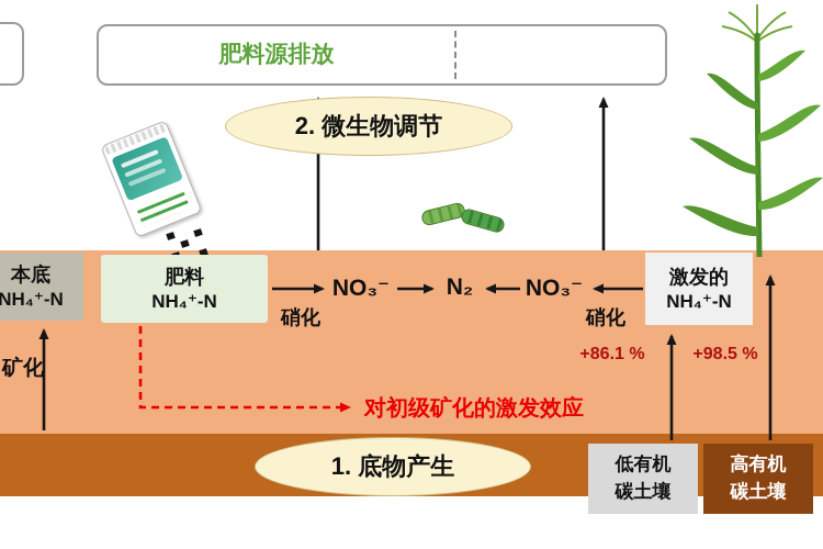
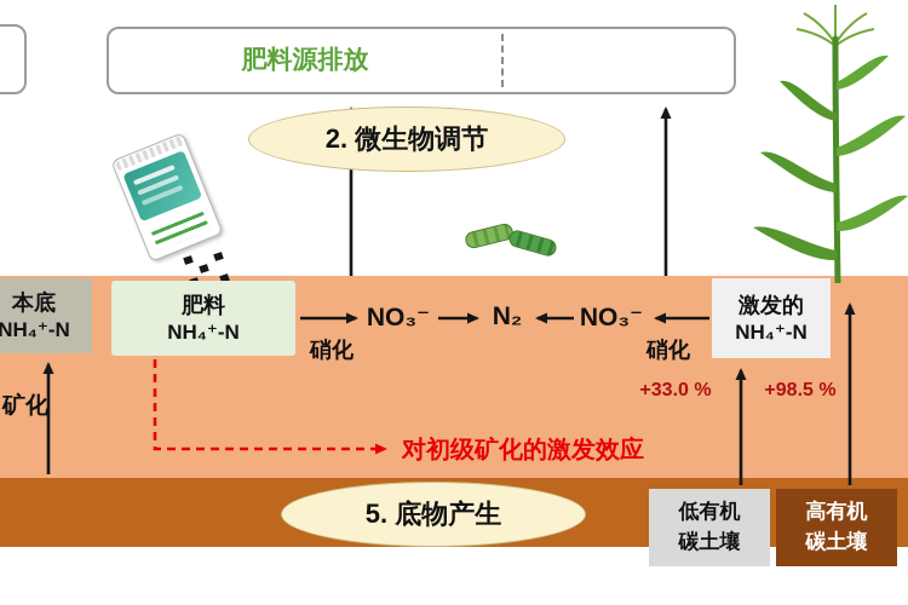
  肥料源排放
  2. 微生物调节
  本底
  NH₄⁺-N
  肥料
  NH₄⁺-N
  激发的
  NH₄⁺-N
  NO₃⁻
  N₂
  NO₃⁻
  硝化
  硝化
  矿化
- +86.1 %
+ +33.0 %
  +98.5 %
  对初级矿化的激发效应
- 1. 底物产生
+ 5. 底物产生
  低有机
  碳土壤
  高有机
  碳土壤
